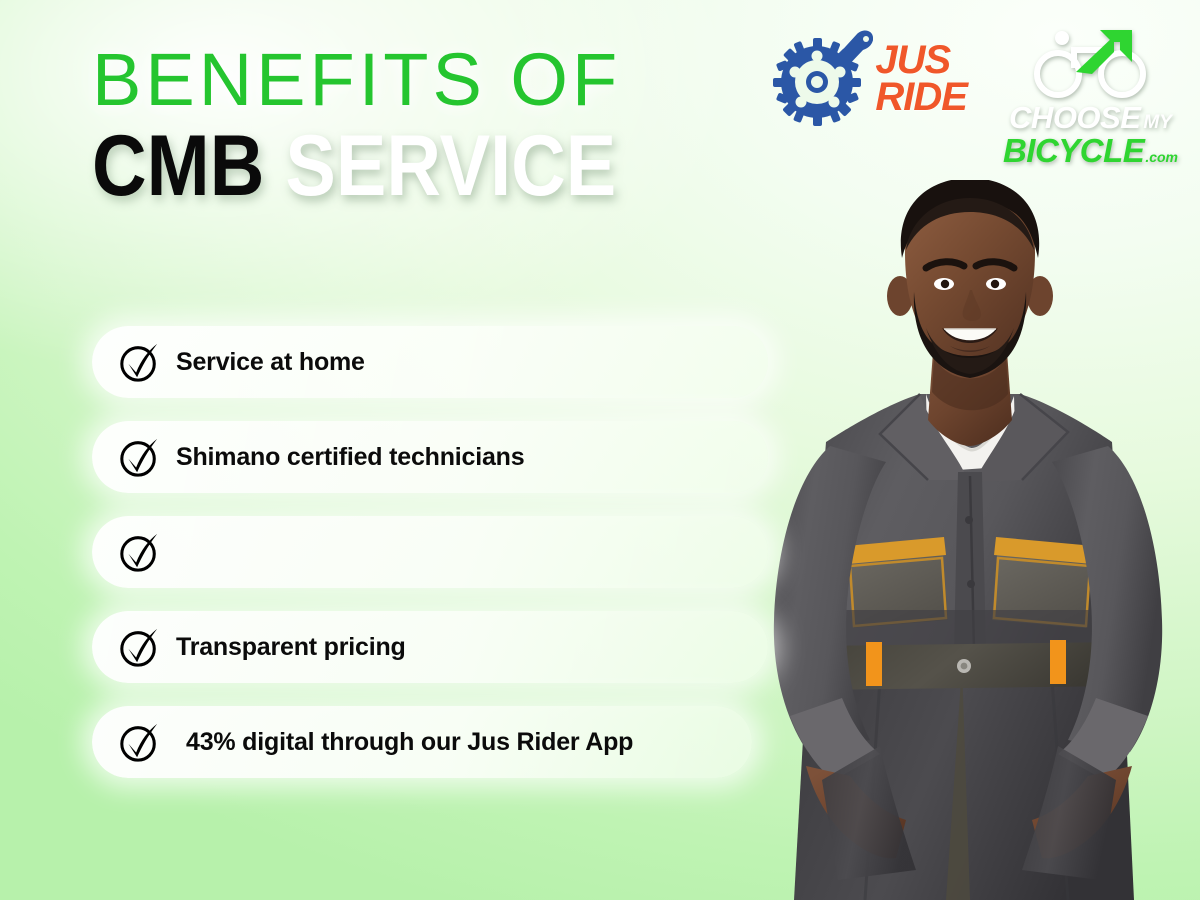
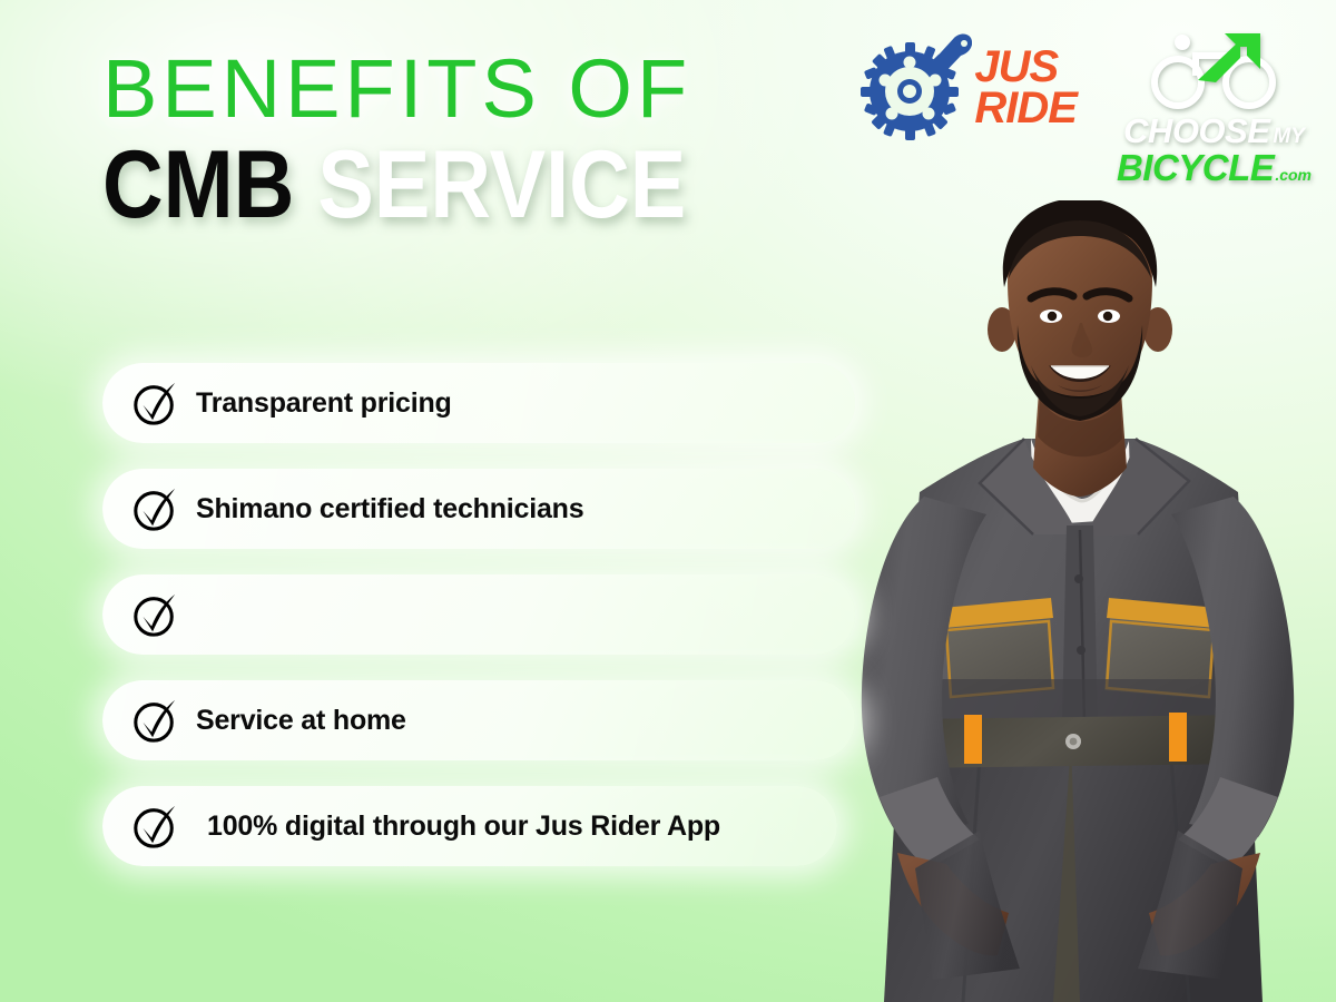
  BENEFITS OF
  CMB SERVICE
  JUS
  RIDE
  CHOOSE
  MY
  BICYCLE
  .com
- Service at home
+ Transparent pricing
  Shimano certified technicians
- Transparent pricing
+ Service at home
- 43% digital through our Jus Rider App
+ 100% digital through our Jus Rider App
